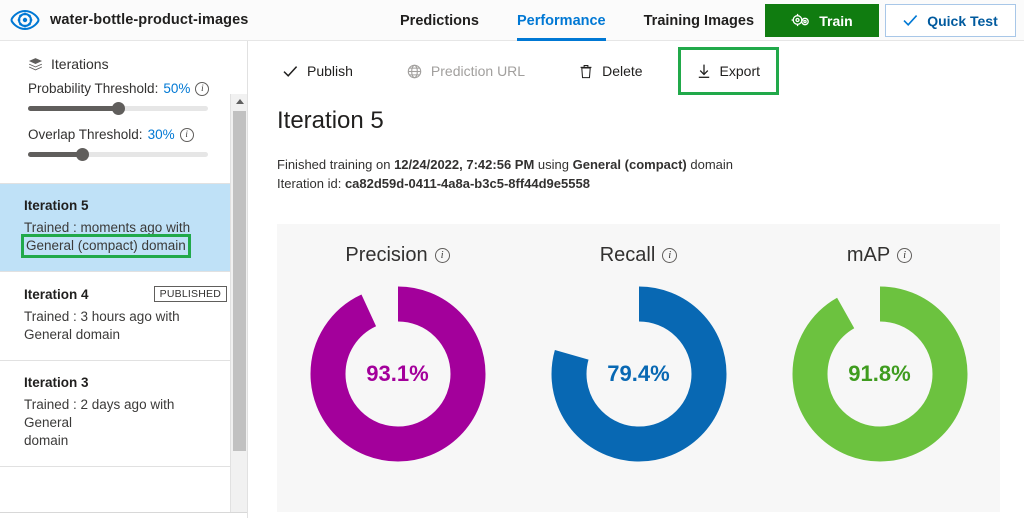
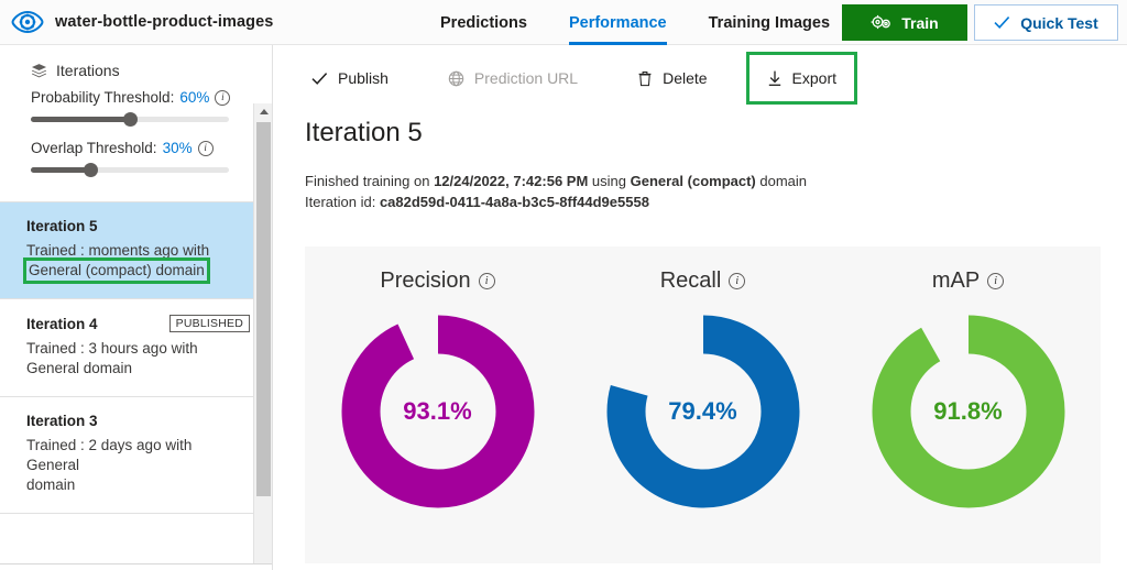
  water-bottle-product-images
  Predictions
  Performance
  Training Images
  Train
  Quick Test
  Iterations
  Probability Threshold:
- 50%
+ 60%
  i
  Overlap Threshold:
  30%
  i
  Iteration 5
  Trained : moments ago with
  General (compact) domain
  Iteration 4
  PUBLISHED
  Trained : 3 hours ago with
  General domain
  Iteration 3
  Trained : 2 days ago with General
  domain
  Publish
  Prediction URL
  Delete
  Export
  Iteration 5
  Finished training on 12/24/2022, 7:42:56 PM using General (compact) domain
  Iteration id: ca82d59d-0411-4a8a-b3c5-8ff44d9e5558
  Precision
  i
  93.1%
  Recall
  i
  79.4%
  mAP
  i
  91.8%
